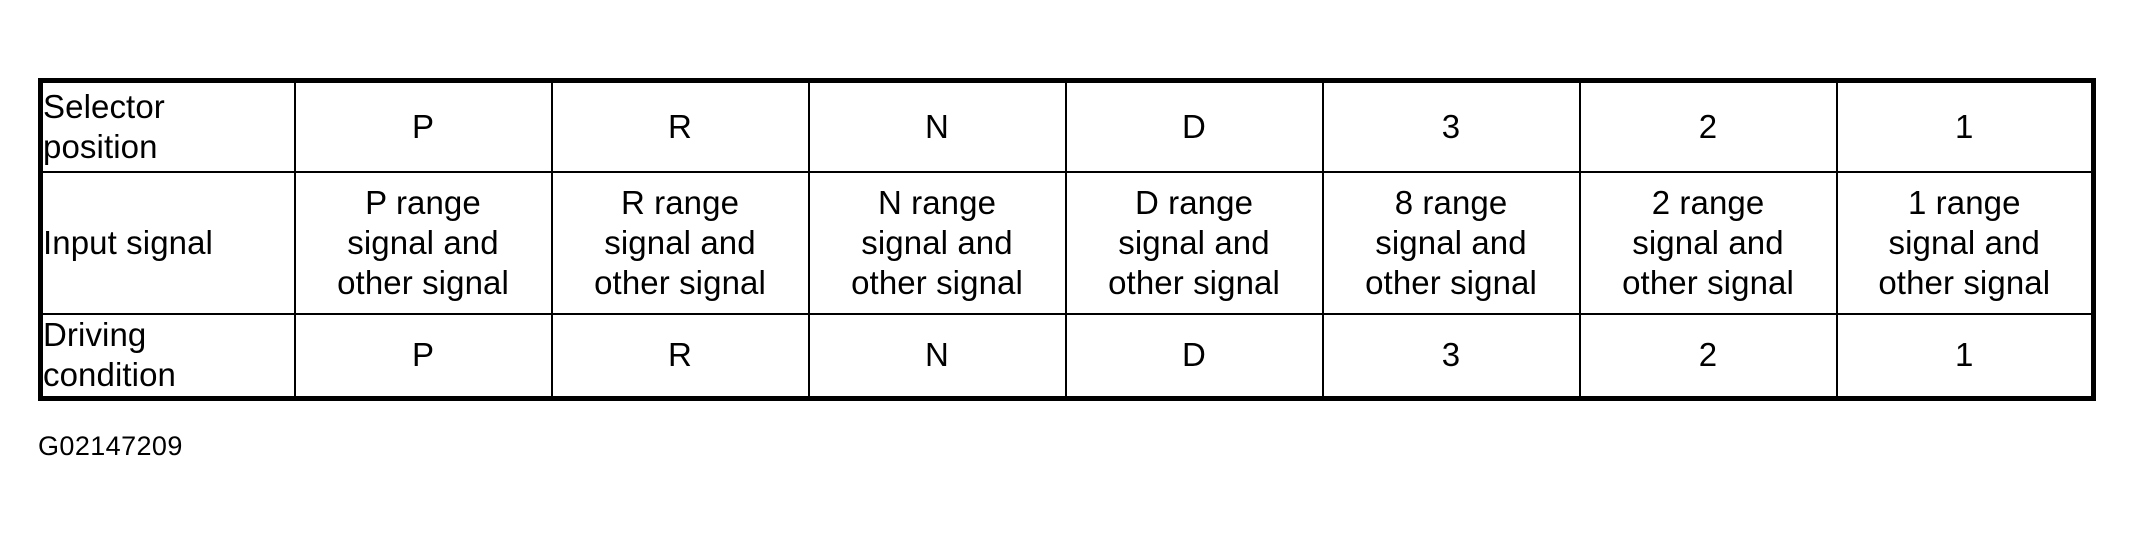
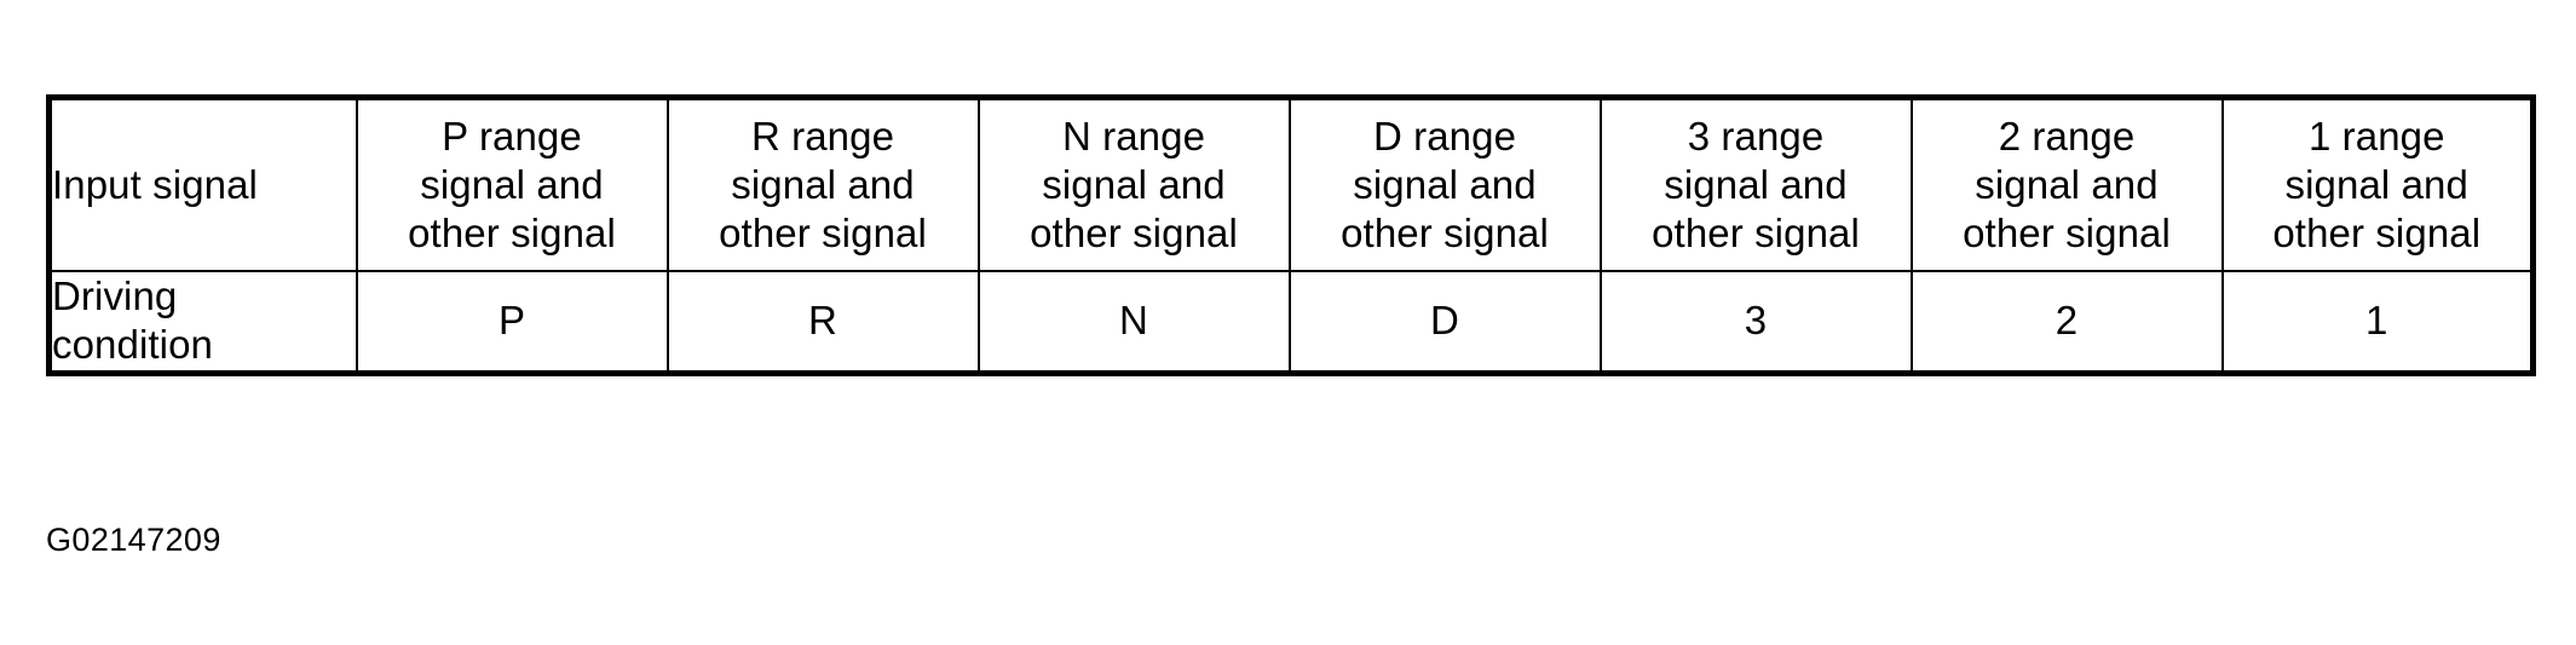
- Selector position	P	R	N	D	3	2	1
- Input signal	P range signal and other signal	R range signal and other signal	N range signal and other signal	D range signal and other signal	8 range signal and other signal	2 range signal and other signal	1 range signal and other signal
+ Input signal	P range signal and other signal	R range signal and other signal	N range signal and other signal	D range signal and other signal	3 range signal and other signal	2 range signal and other signal	1 range signal and other signal
  Driving condition	P	R	N	D	3	2	1
  G02147209
